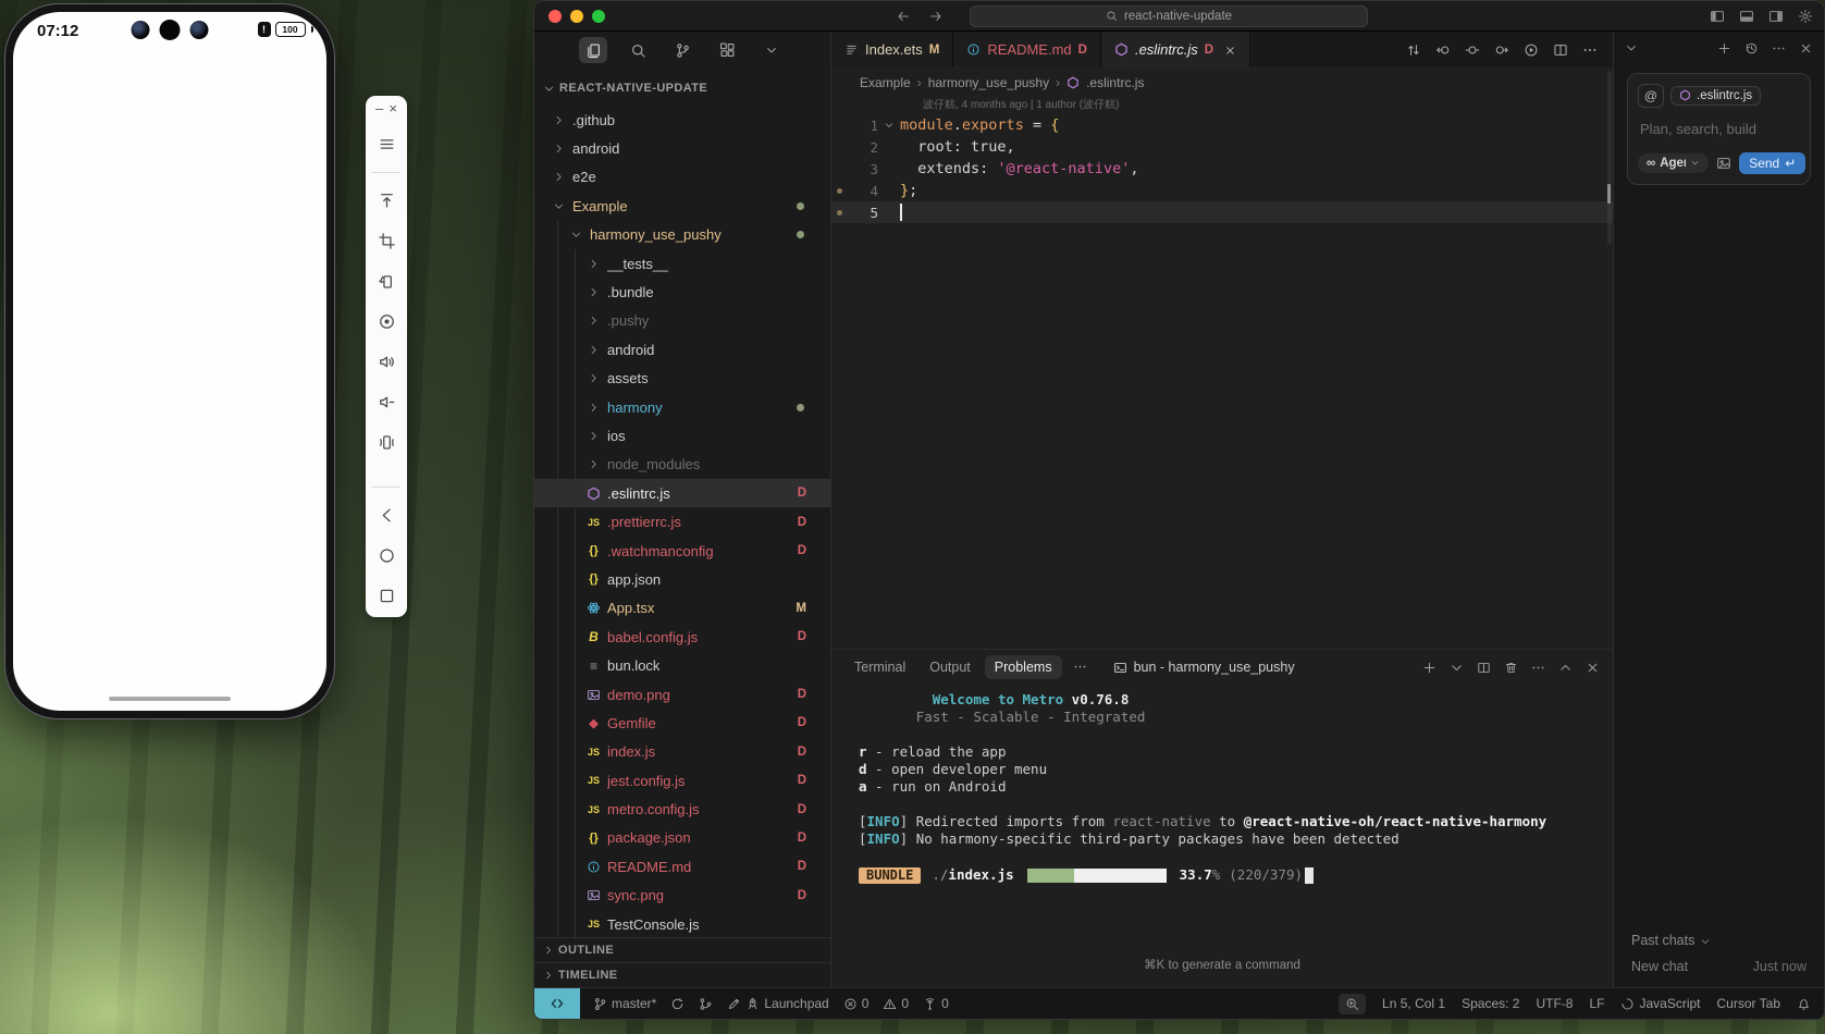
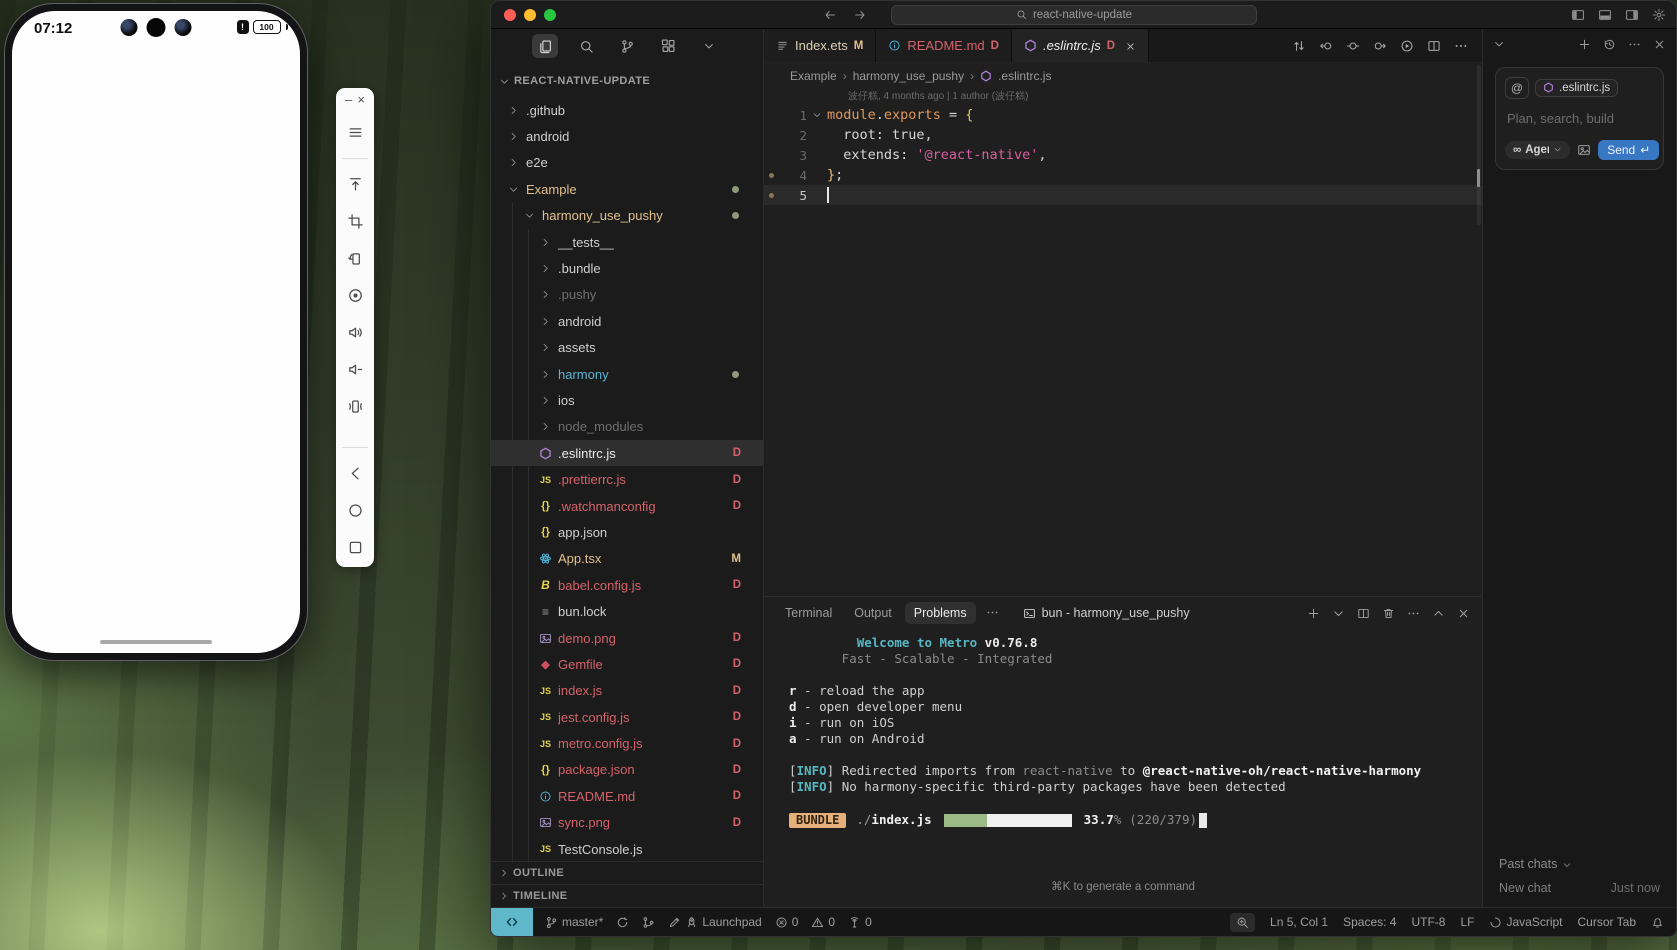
  07:12
  !
  100
  –
  ×
  react-native-update
  REACT-NATIVE-UPDATE
  .github
  android
  e2e
  Example
  harmony_use_pushy
  __tests__
  .bundle
  .pushy
  android
  assets
  harmony
  ios
  node_modules
  .eslintrc.js
  D
  JS
  .prettierrc.js
  D
  {}
  .watchmanconfig
  D
  {}
  app.json
  App.tsx
  M
  B
  babel.config.js
  D
  ≡
  bun.lock
  demo.png
  D
  ◆
  Gemfile
  D
  JS
  index.js
  D
  JS
  jest.config.js
  D
  JS
  metro.config.js
  D
  {}
  package.json
  D
  README.md
  D
  sync.png
  D
  JS
  TestConsole.js
  OUTLINE
  TIMELINE
  Index.ets
  M
  README.md
  D
  .eslintrc.js
  D
  Example
  ›
  harmony_use_pushy
  ›
  .eslintrc.js
  波仔糕, 4 months ago | 1 author (波仔糕)
  1
  module
  .
  exports
  =
  {
  2
  root: true,
  3
  extends:
  '@react-native'
  ,
  4
  }
  ;
  5
  Terminal
  Output
  Problems
  bun - harmony_use_pushy
  Welcome to Metro v0.76.8
  Fast - Scalable - Integrated
  r - reload the app
  d - open developer menu
+ i - run on iOS
  a - run on Android
  [INFO] Redirected imports from react-native to @react-native-oh/react-native-harmony
  [INFO] No harmony-specific third-party packages have been detected
  BUNDLE
  ./index.js
  33.7
  %
  (220/379)
  ⌘K to generate a command
  @
  .eslintrc.js
  Plan, search, build
  ∞
  Send
  ↵
  Past chats
  New chat
  Just now
  master*
  Launchpad
  0
  0
  0
  Ln 5, Col 1
- Spaces: 2
+ Spaces: 4
  UTF-8
  LF
  JavaScript
  Cursor Tab
